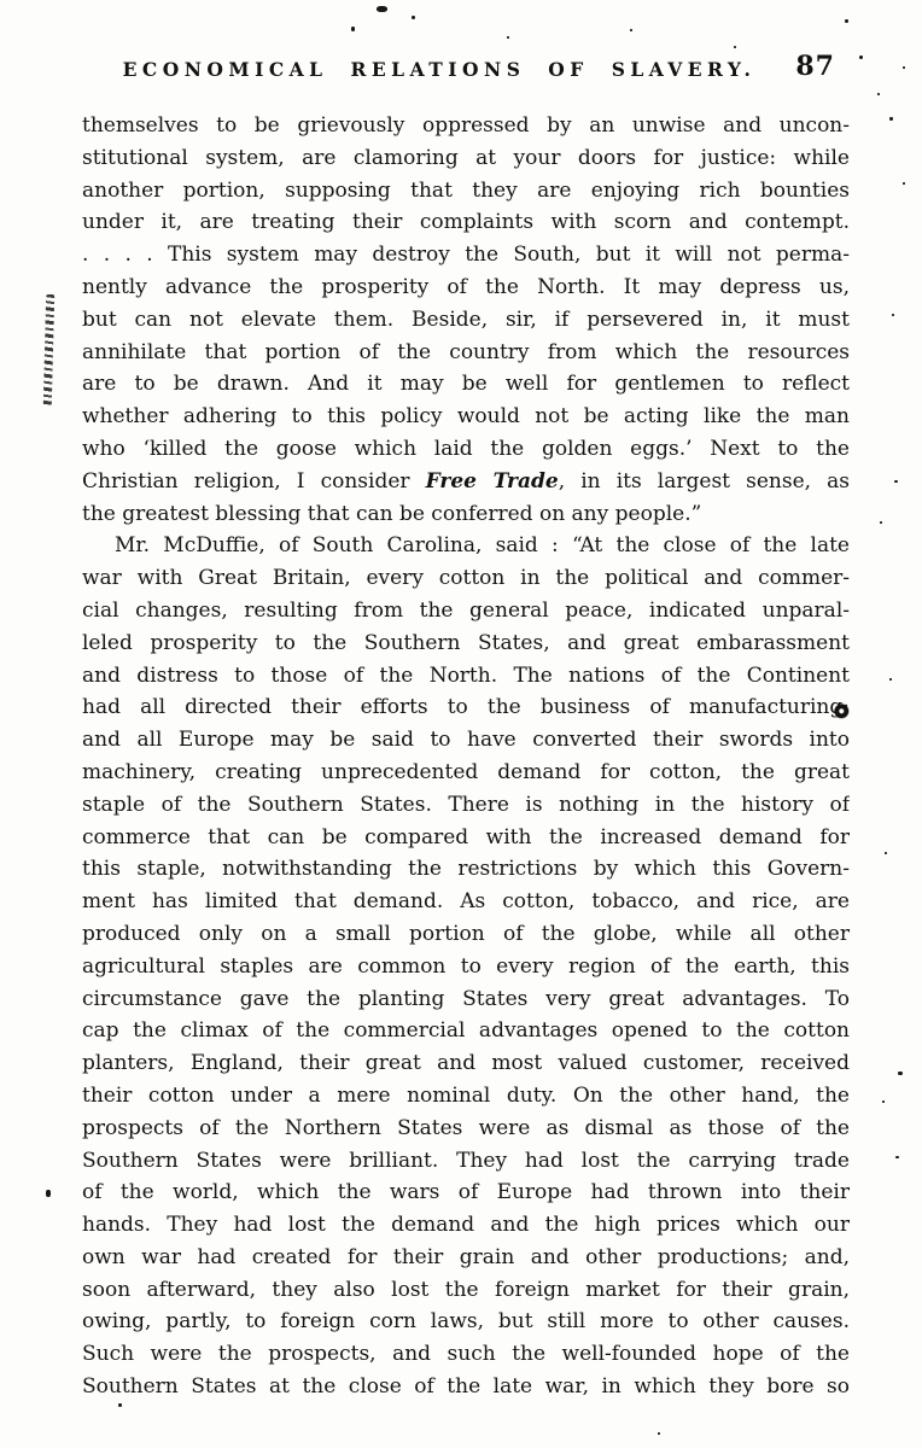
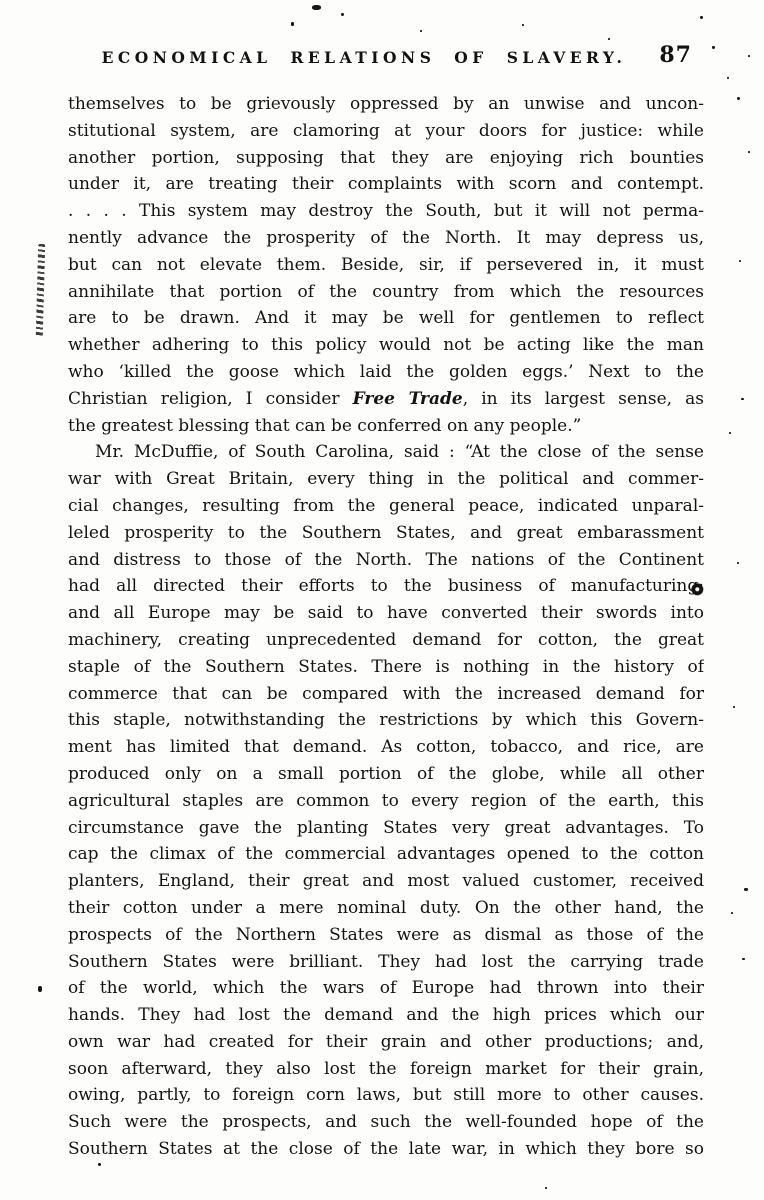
  ECONOMICAL RELATIONS OF SLAVERY.
  87
  themselves to be grievously oppressed by an unwise and uncon-
  stitutional system, are clamoring at your doors for justice: while
  another portion, supposing that they are enjoying rich bounties
  under it, are treating their complaints with scorn and contempt.
  . . . . This system may destroy the South, but it will not perma-
  nently advance the prosperity of the North. It may depress us,
  but can not elevate them. Beside, sir, if persevered in, it must
  annihilate that portion of the country from which the resources
  are to be drawn. And it may be well for gentlemen to reflect
  whether adhering to this policy would not be acting like the man
  who ‘killed the goose which laid the golden eggs.’ Next to the
  Christian religion, I consider Free Trade, in its largest sense, as
  the greatest blessing that can be conferred on any people.”
- Mr. McDuffie, of South Carolina, said : “At the close of the late
+ Mr. McDuffie, of South Carolina, said : “At the close of the sense
- war with Great Britain, every cotton in the political and commer-
+ war with Great Britain, every thing in the political and commer-
  cial changes, resulting from the general peace, indicated unparal-
  leled prosperity to the Southern States, and great embarassment
  and distress to those of the North. The nations of the Continent
  had all directed their efforts to the business of manufacturin
  and all Europe may be said to have converted their swords into
  machinery, creating unprecedented demand for cotton, the great
  staple of the Southern States. There is nothing in the history of
  commerce that can be compared with the increased demand for
  this staple, notwithstanding the restrictions by which this Govern-
  ment has limited that demand. As cotton, tobacco, and rice, are
  produced only on a small portion of the globe, while all other
  agricultural staples are common to every region of the earth, this
  circumstance gave the planting States very great advantages. To
  cap the climax of the commercial advantages opened to the cotton
  planters, England, their great and most valued customer, received
  their cotton under a mere nominal duty. On the other hand, the
  prospects of the Northern States were as dismal as those of the
  Southern States were brilliant. They had lost the carrying trade
  of the world, which the wars of Europe had thrown into their
  hands. They had lost the demand and the high prices which our
  own war had created for their grain and other productions; and,
  soon afterward, they also lost the foreign market for their grain,
  owing, partly, to foreign corn laws, but still more to other causes.
  Such were the prospects, and such the well-founded hope of the
  Southern States at the close of the late war, in which they bore so
